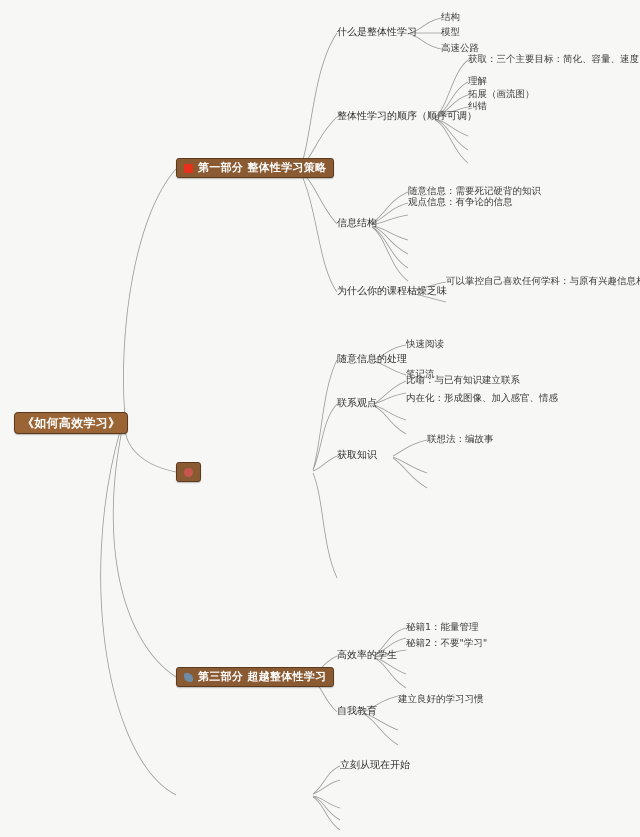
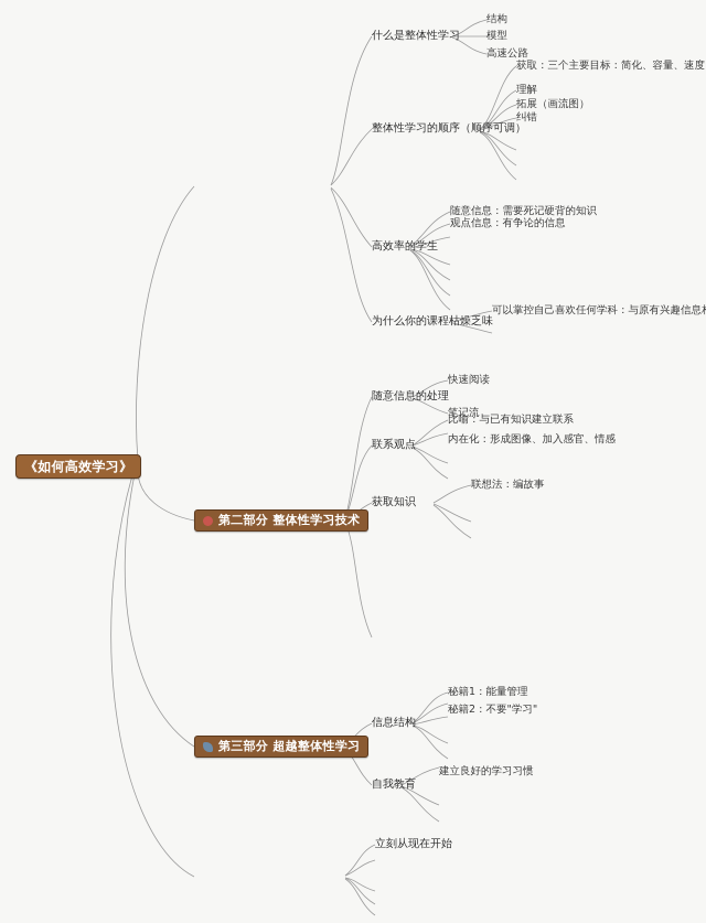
  《如何高效学习》
- 第一部分 整体性学习策略
  什么是整体性学习
  结构
  模型
  高速公路
  整体性学习的顺序（顺序可调）
  获取：三个主要目标：简化、容量、速度
  理解
  拓展（画流图）
  纠错
- 信息结构
+ 高效率的学生
  随意信息：需要死记硬背的知识
  观点信息：有争论的信息
  为什么你的课程枯燥乏味
  可以掌控自己喜欢任何学科：与原有兴趣信息
+ 第二部分 整体性学习技术
  随意信息的处理
  快速阅读
  笔记流
  联系观点
  比喻：与已有知识建立联系
  内在化：形成图像、加入感官、情感
  获取知识
  联想法：编故事
  第三部分 超越整体性学习
- 高效率的学生
+ 信息结构
  秘籍1：能量管理
  秘籍2：不要"学习"
  自我教育
  建立良好的学习习惯
  立刻从现在开始
